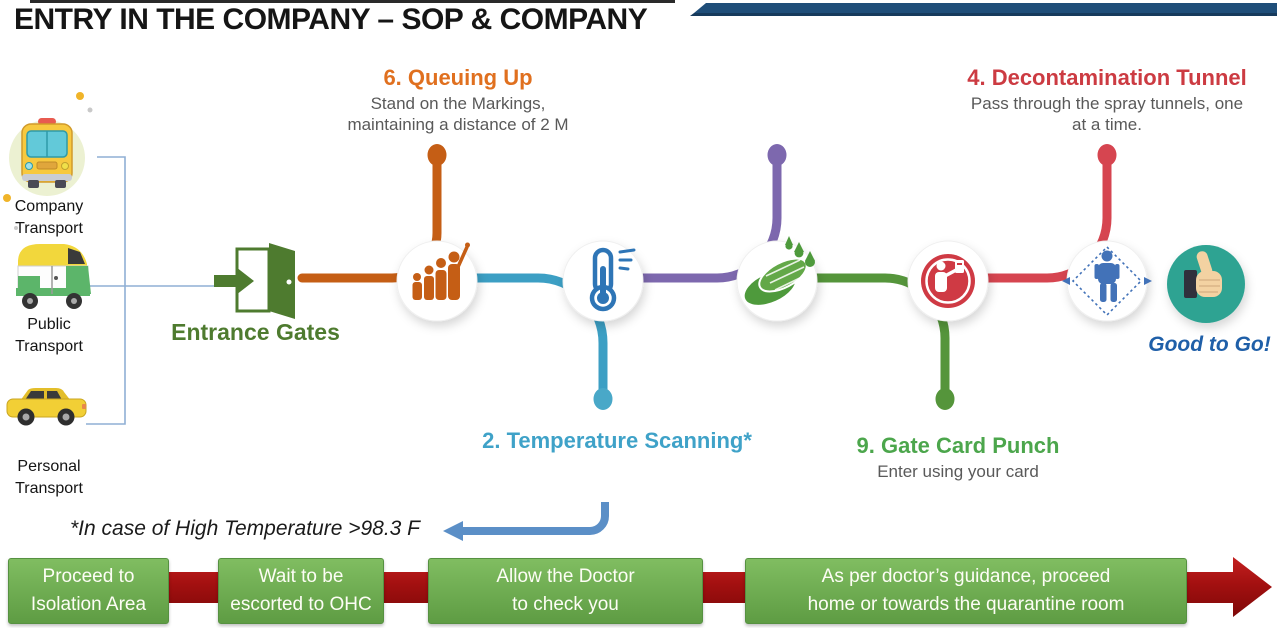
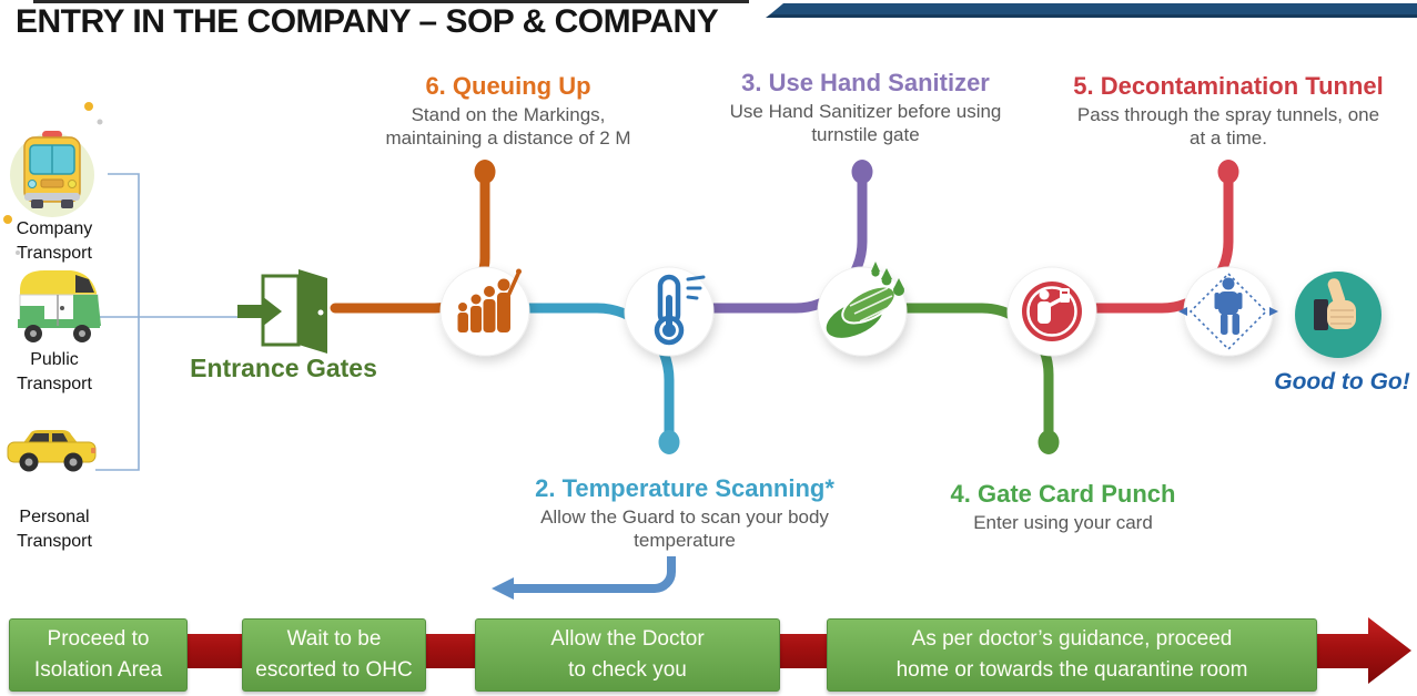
  ENTRY IN THE COMPANY – SOP & COMPANY
  6. Queuing Up
  Stand on the Markings,
  maintaining a distance of 2 M
  2. Temperature Scanning*
+ Allow the Guard to scan your body
+ temperature
+ 3. Use Hand Sanitizer
+ Use Hand Sanitizer before using
+ turnstile gate
- 9. Gate Card Punch
+ 4. Gate Card Punch
  Enter using your card
- 4. Decontamination Tunnel
+ 5. Decontamination Tunnel
  Pass through the spray tunnels, one
  at a time.
  Entrance Gates
  Good to Go!
  Company
  Transport
  Public
  Transport
  Personal
  Transport
- *In case of High Temperature >98.3 F
  Proceed to
  Isolation Area
  Wait to be
  escorted to OHC
  Allow the Doctor
  to check you
  As per doctor’s guidance, proceed
  home or towards the quarantine room
